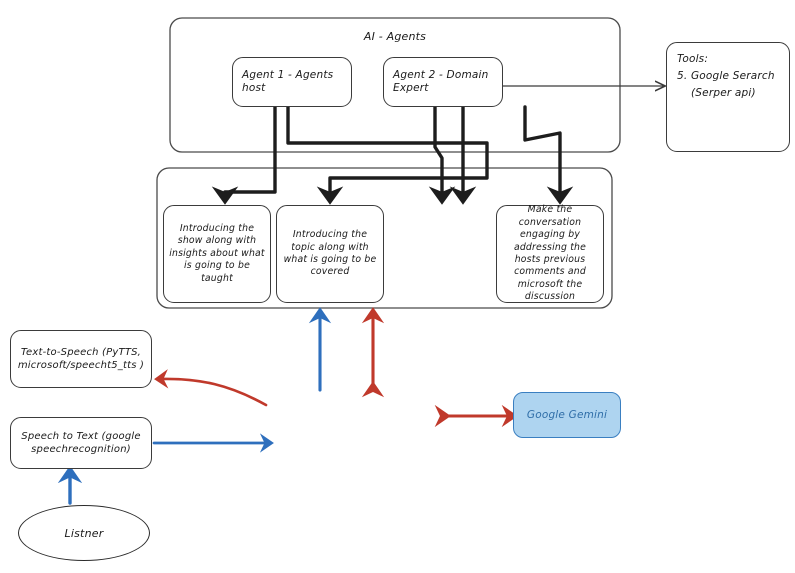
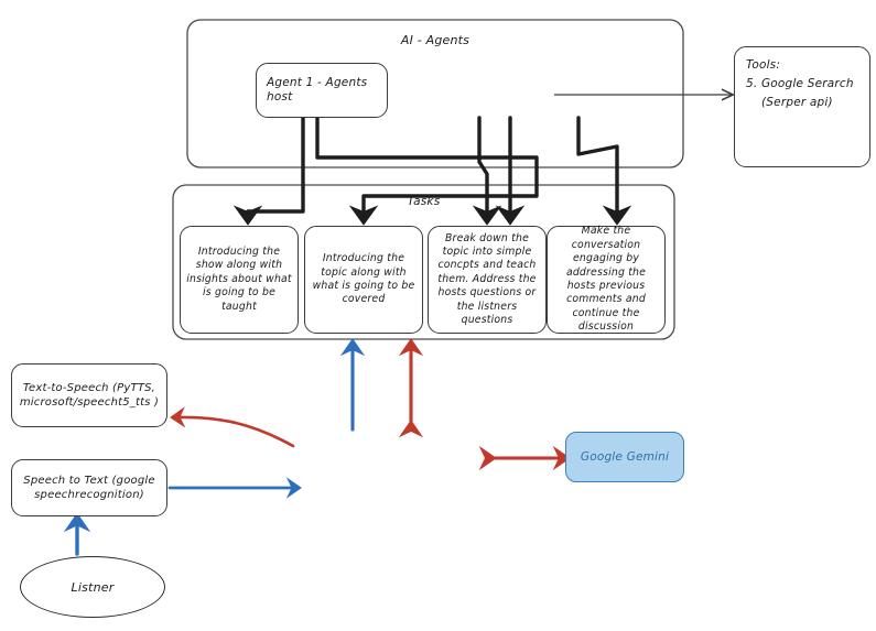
  AI - Agents
  Agent 1 - Agents host
- Agent 2 - Domain Expert
  Tools:
  5. Google Serarch
  (Serper api)
+ Tasks
  Introducing the show along with insights about what is going to be taught
  Introducing the topic along with what is going to be covered
+ Break down the topic into simple concpts and teach them. Address the hosts questions or the listners questions
- Make the conversation engaging by addressing the hosts previous comments and microsoft the discussion
+ Make the conversation engaging by addressing the hosts previous comments and continue the discussion
  Text-to-Speech (PyTTS, microsoft/speecht5_tts )
  Speech to Text (google speechrecognition)
  Google Gemini
  Listner
